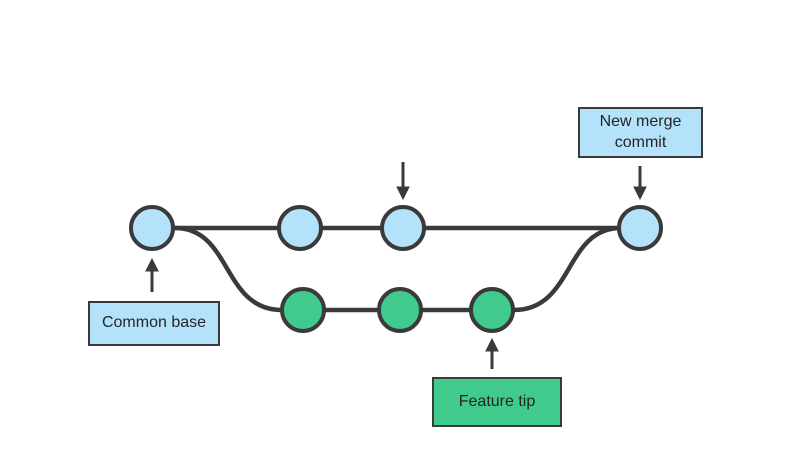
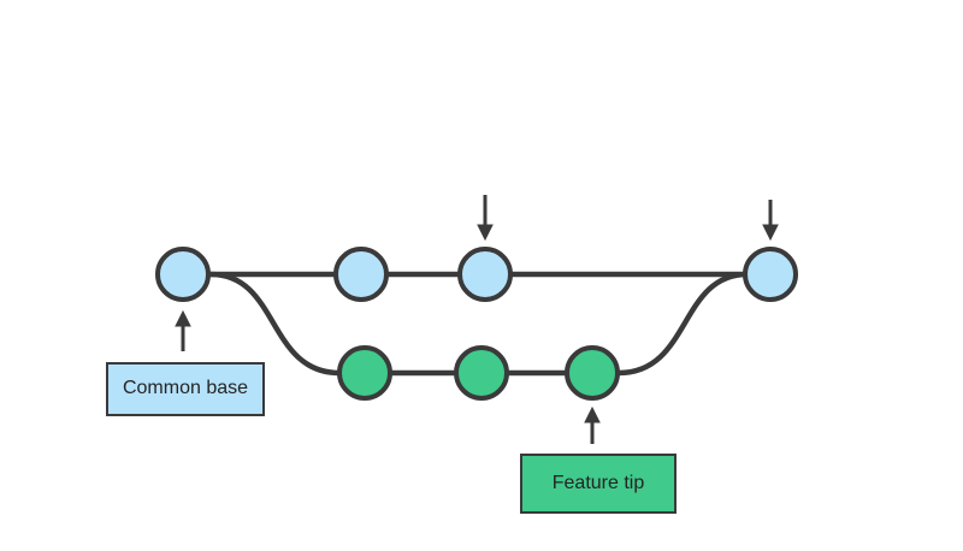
- New merge commit
  Common base
  Feature tip
